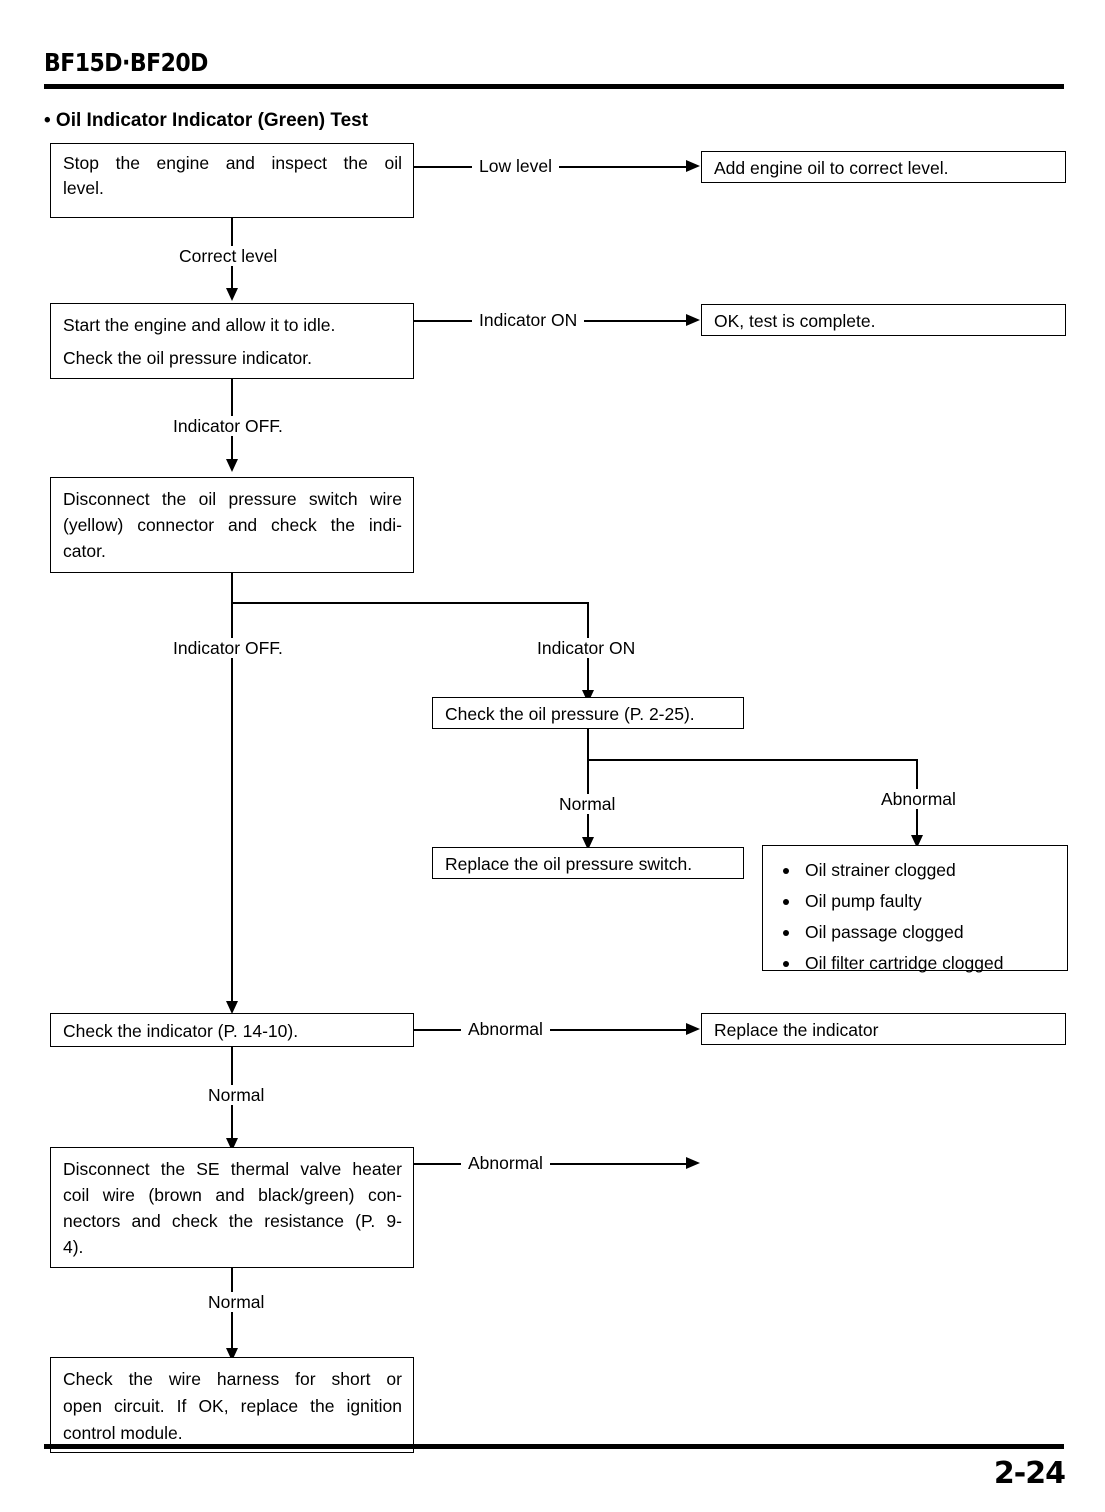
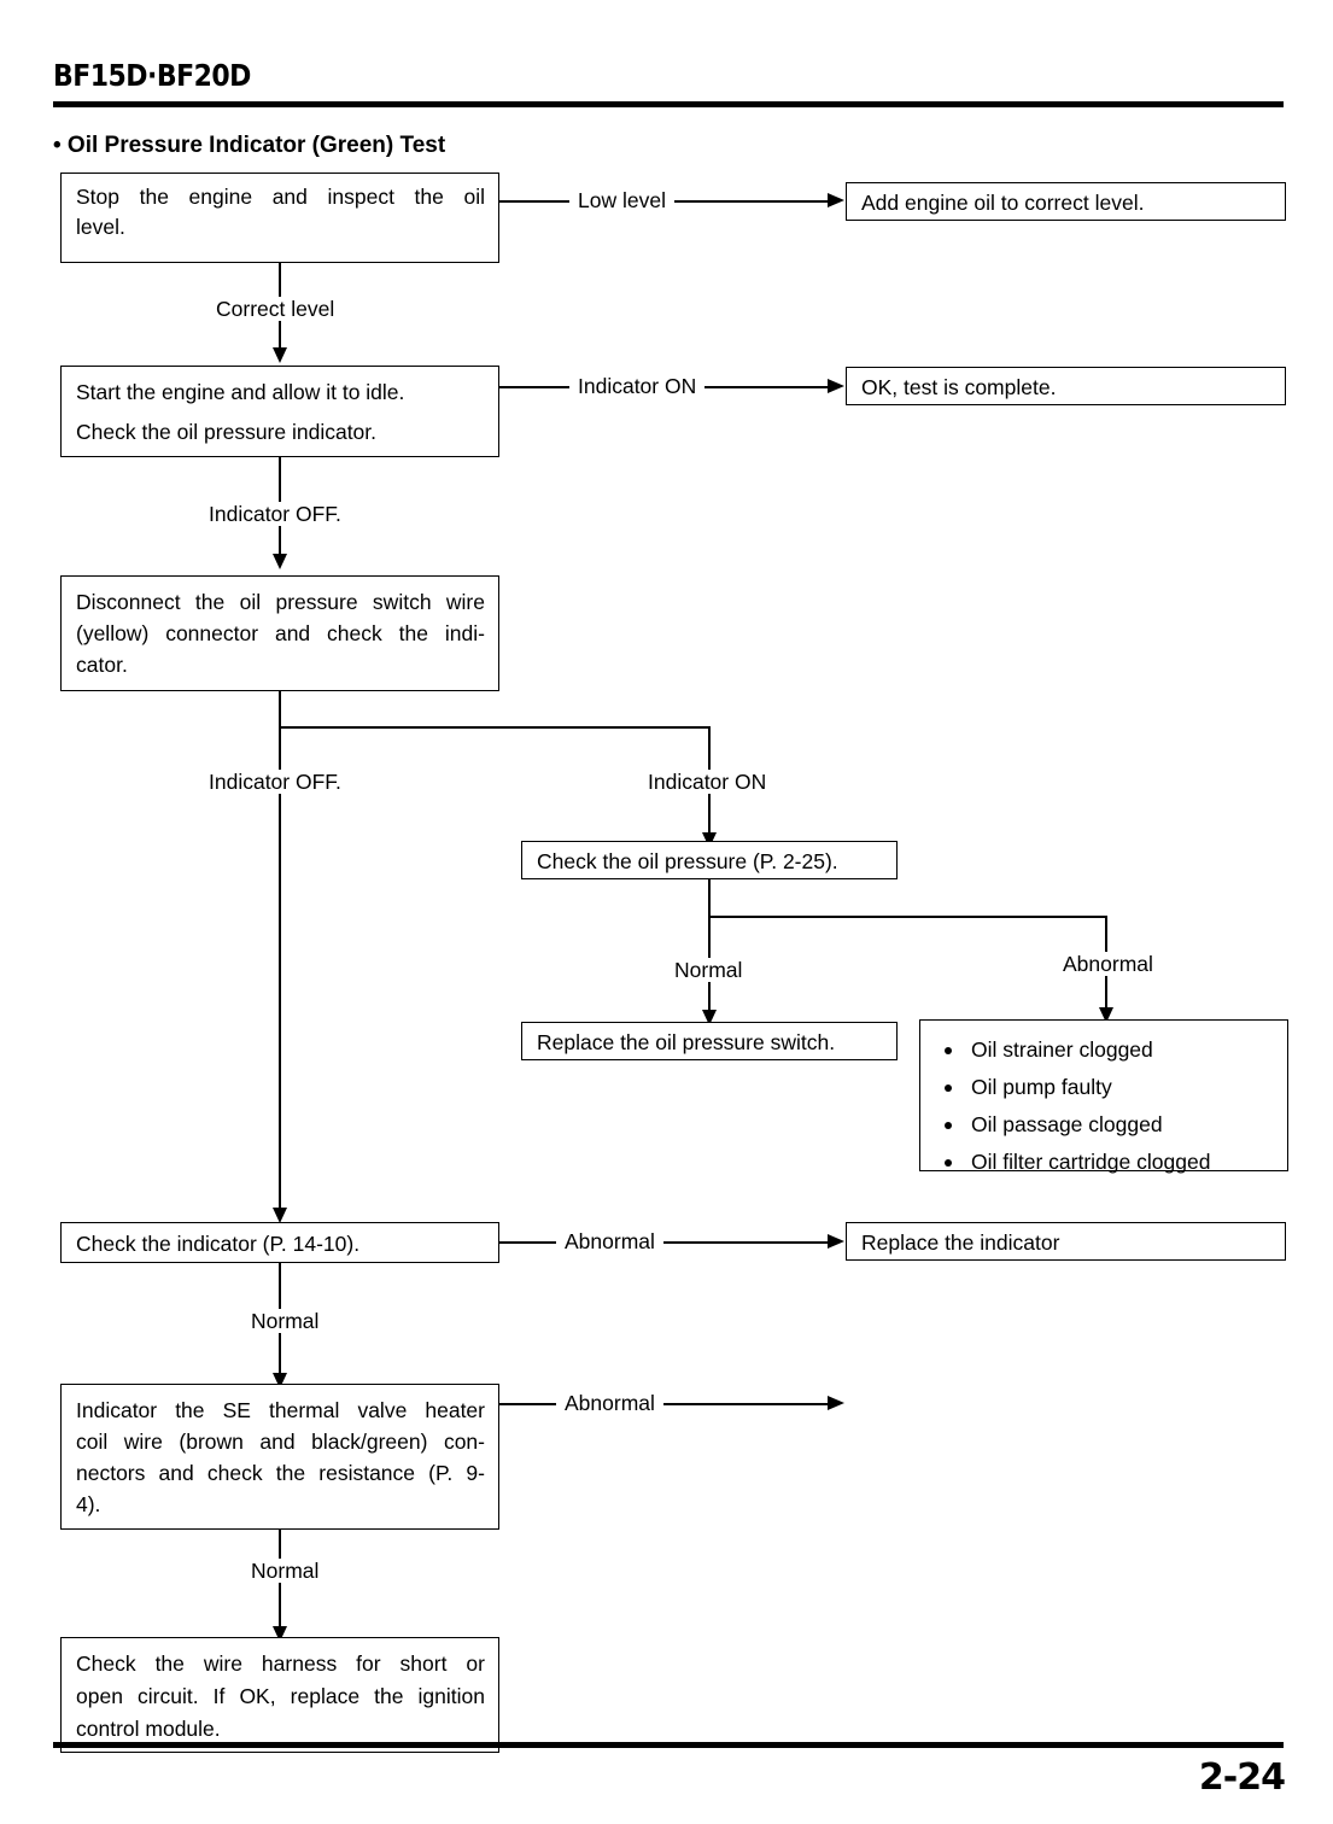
  BF15D·BF20D
- • Oil Indicator Indicator (Green) Test
+ • Oil Pressure Indicator (Green) Test
  Stop the engine and inspect the oil
  level.
  Low level
  Add engine oil to correct level.
  Correct level
  Start the engine and allow it to idle.
  Check the oil pressure indicator.
  Indicator ON
  OK, test is complete.
  Indicator OFF.
  Disconnect the oil pressure switch wire
  (yellow) connector and check the indi-
  cator.
  Indicator OFF.
  Indicator ON
  Check the oil pressure (P. 2-25).
  Normal
  Replace the oil pressure switch.
  Abnormal
  Oil strainer clogged
  Oil pump faulty
  Oil passage clogged
  Oil filter cartridge clogged
  Check the indicator (P. 14-10).
  Abnormal
  Replace the indicator
  Normal
- Disconnect the SE thermal valve heater
+ Indicator the SE thermal valve heater
  coil wire (brown and black/green) con-
  nectors and check the resistance (P. 9-
  4).
  Abnormal
  Normal
  Check the wire harness for short or
  open circuit. If OK, replace the ignition
  control module.
  2-24
